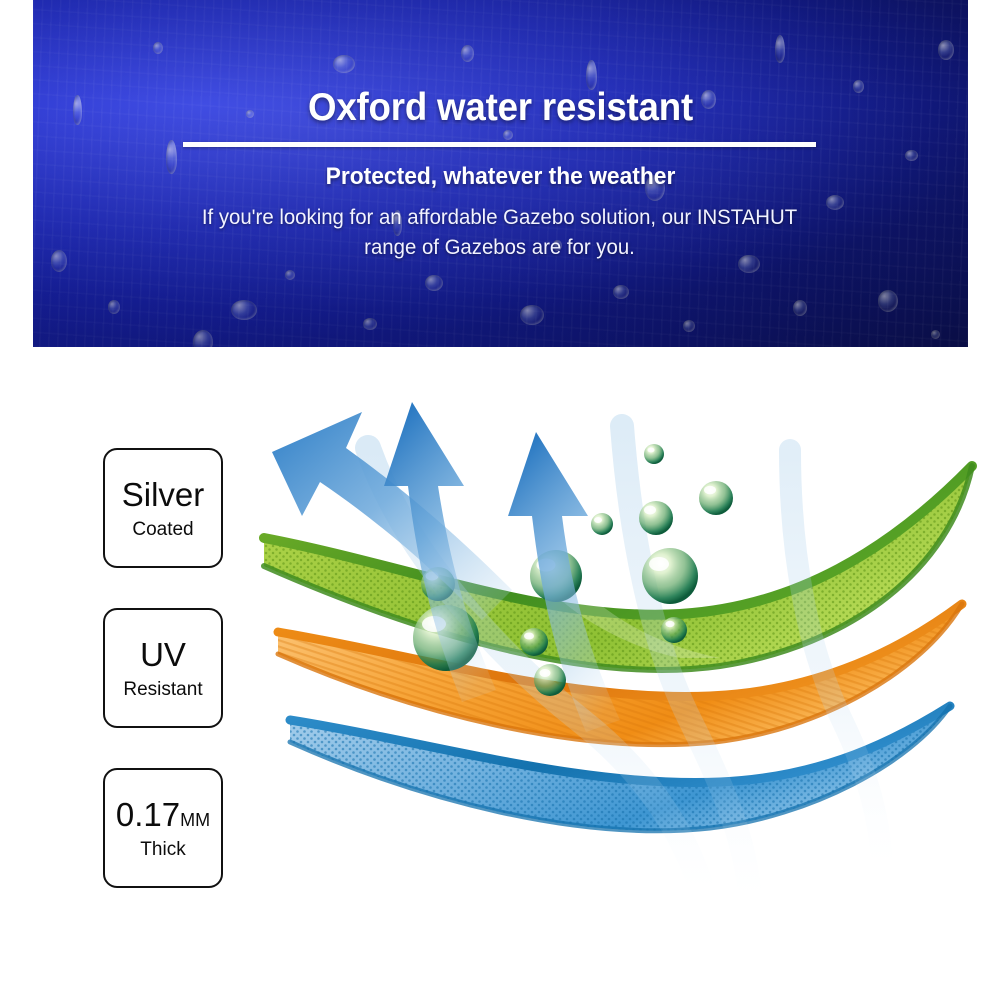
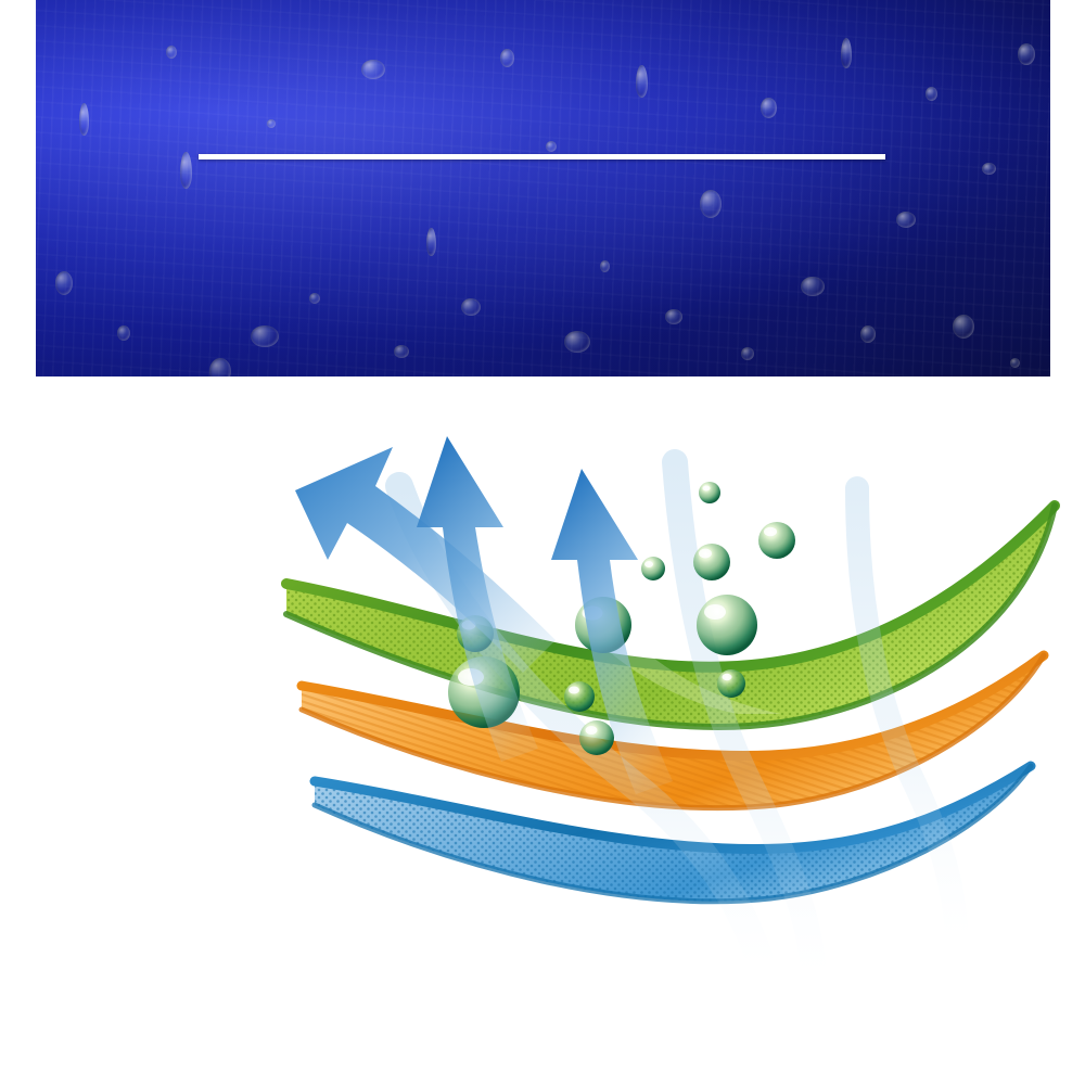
- Oxford water resistant
- Protected, whatever the weather
- If you're looking for an affordable Gazebo solution, our INSTAHUT range of Gazebos are for you.
- Silver
- Coated
- UV
- Resistant
- 0.17MM
- Thick
